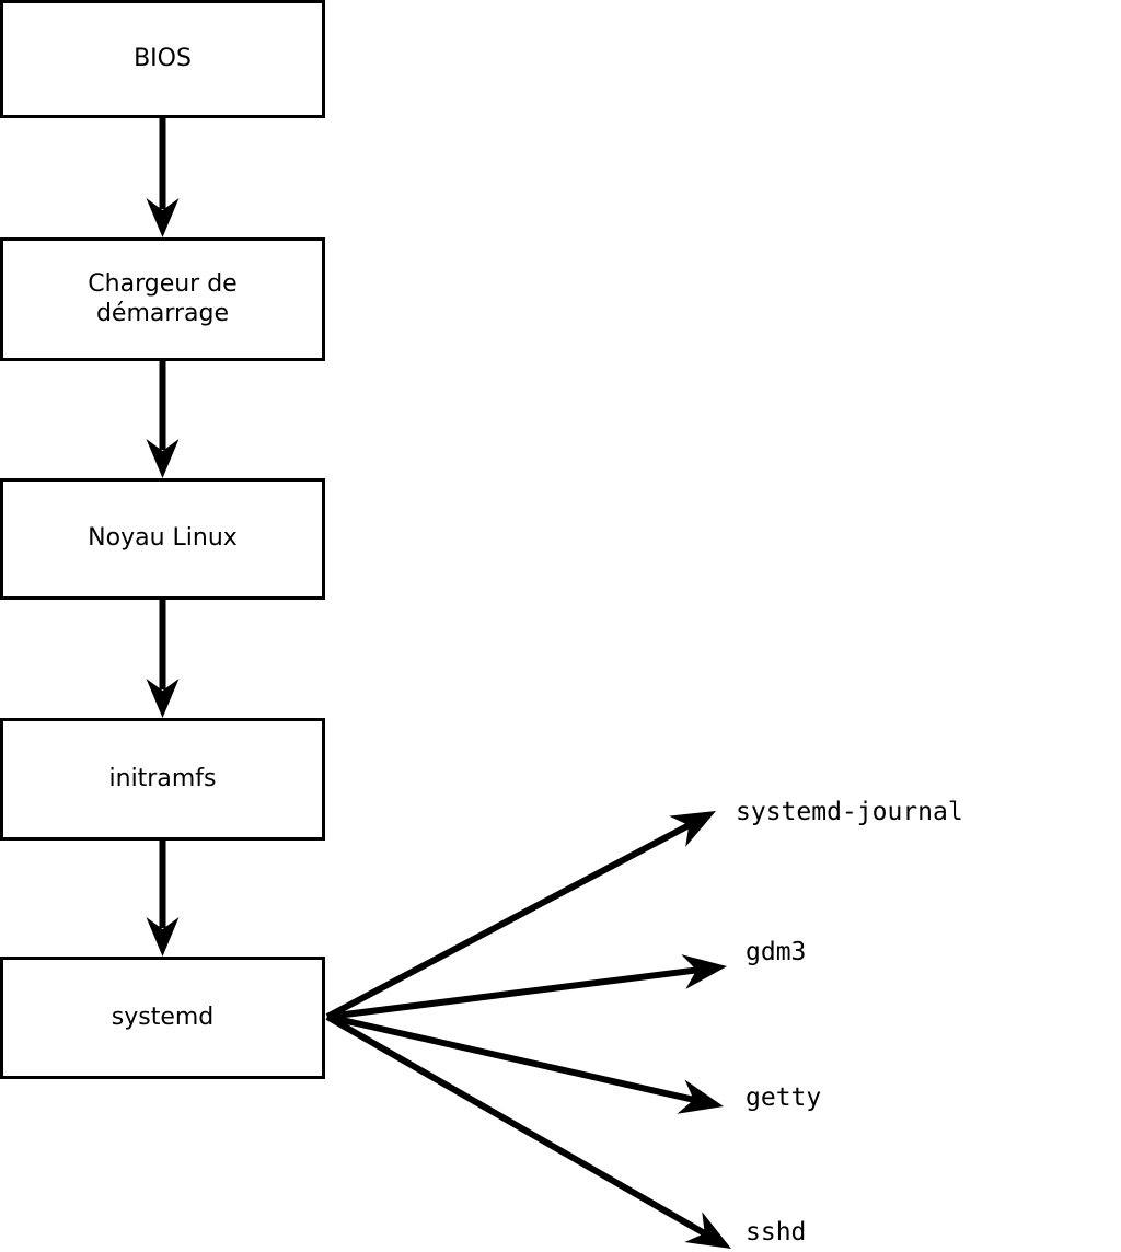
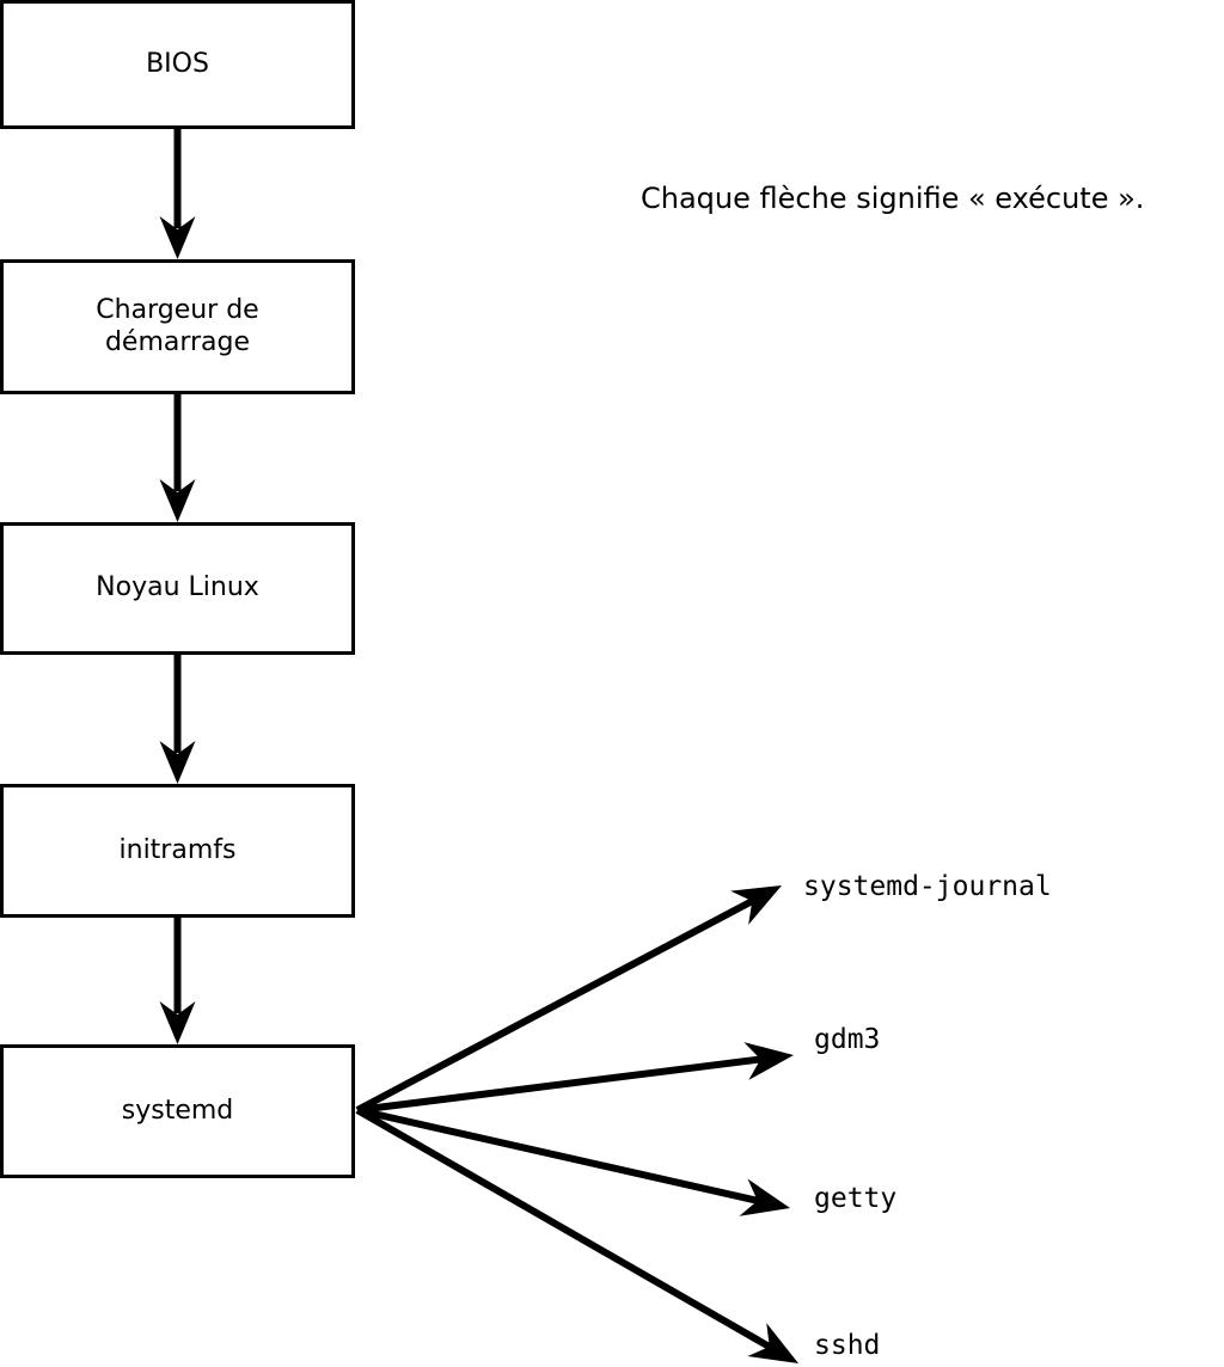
  BIOS
  Chargeur de
  démarrage
  Noyau Linux
  initramfs
  systemd
  systemd-journal
  gdm3
  getty
  sshd
+ Chaque flèche signifie « exécute ».
